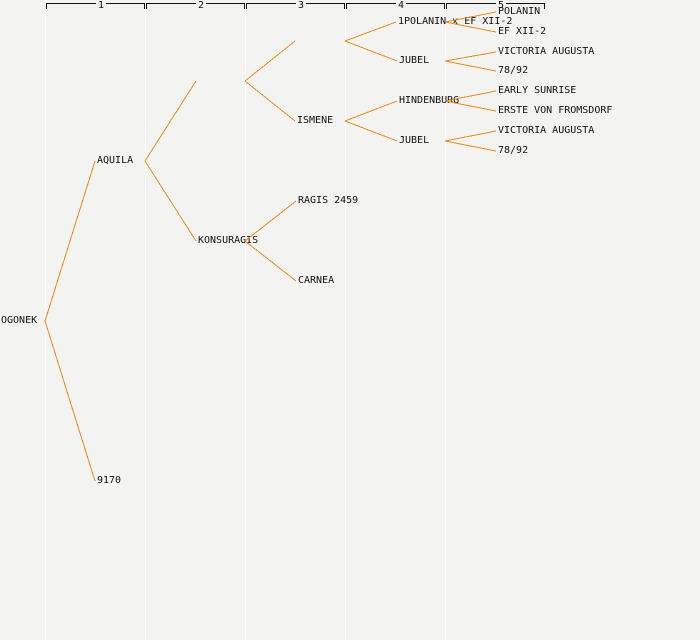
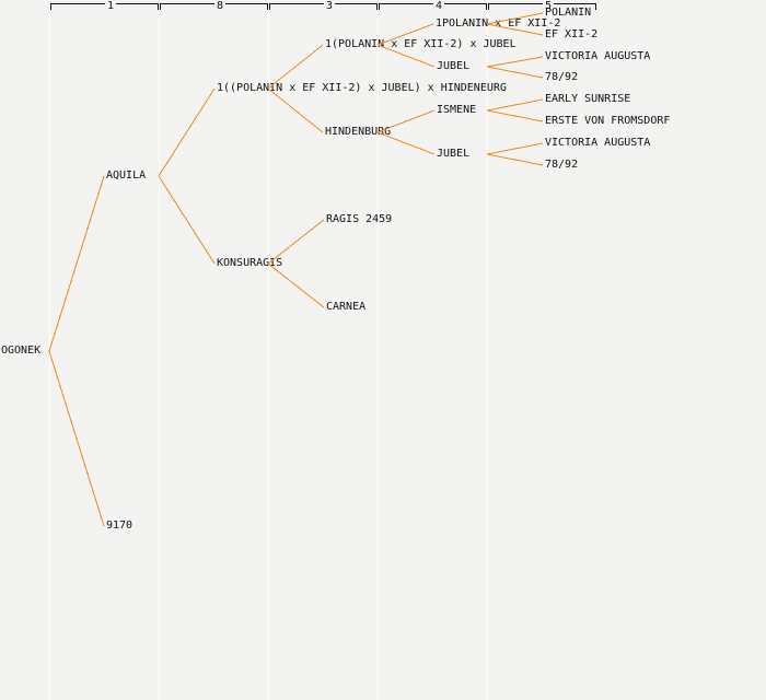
  1
- 2
+ 8
  3
  4
  5
  OGONEK
  AQUILA
  9170
+ 1((POLANIN x EF XII-2) x JUBEL) x HINDENEURG
  KONSURAGIS
+ 1(POLANIN x EF XII-2) x JUBEL
- ISMENE
+ HINDENBURG
  RAGIS 2459
  CARNEA
  1POLANIN x EF XII-2
  JUBEL
- HINDENBURG
+ ISMENE
  JUBEL
  POLANIN
  EF XII-2
  VICTORIA AUGUSTA
  78/92
  EARLY SUNRISE
  ERSTE VON FROMSDORF
  VICTORIA AUGUSTA
  78/92
